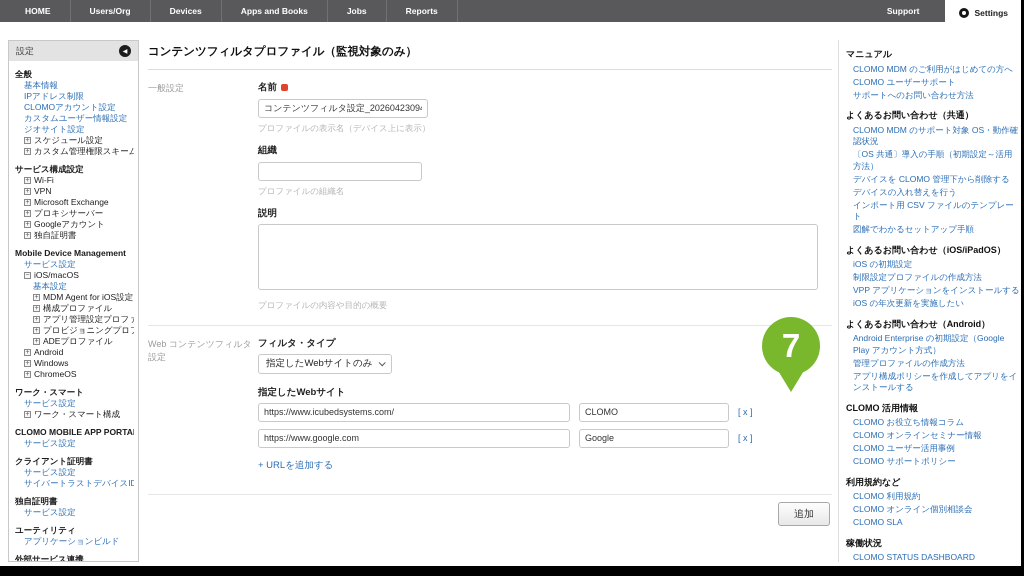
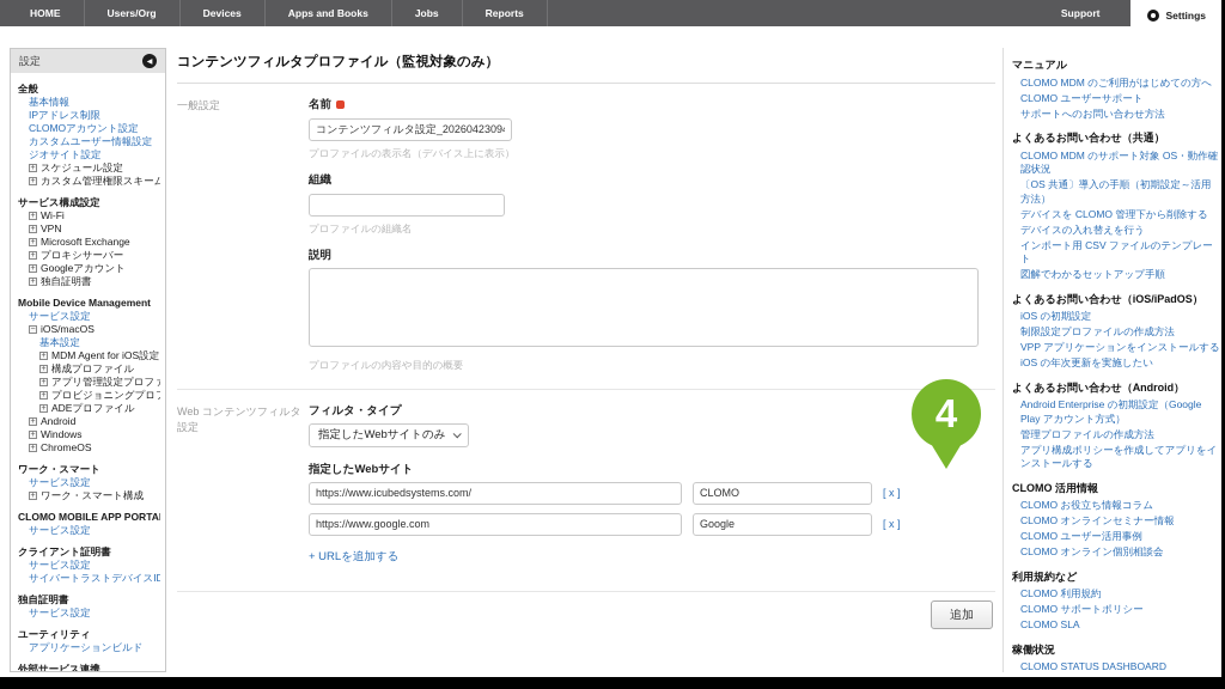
  HOME
  Users/Org
  Devices
  Apps and Books
  Jobs
  Reports
  Support
  Settings
  設定
  全般
  基本情報
  IPアドレス制限
  CLOMOアカウント設定
  カスタムユーザー情報設定
  ジオサイト設定
  スケジュール設定
  カスタム管理権限スキーム
  サービス構成設定
  Wi-Fi
  VPN
  Microsoft Exchange
  プロキシサーバー
  Googleアカウント
  独自証明書
  Mobile Device Management
  サービス設定
  iOS/macOS
  基本設定
  MDM Agent for iOS設定
  構成プロファイル
  アプリ管理設定プロファ
  プロビジョニングプロ
  ADEプロファイル
  Android
  Windows
  ChromeOS
  ワーク・スマート
  サービス設定
  ワーク・スマート構成
  CLOMO MOBILE APP PORTA
  サービス設定
  クライアント証明書
  サービス設定
  サイバートラストデバイスID
  独自証明書
  サービス設定
  ユーティリティ
  アプリケーションビルド
  外部サービス連携
  コンテンツフィルタプロファイル（監視対象のみ）
  一般設定
  名前
  コンテンツフィルタ設定_2026042309
  プロファイルの表示名（デバイス上に表示）
  組織
  プロファイルの組織名
  説明
  プロファイルの内容や目的の概要
  Web コンテンツフィルタ 設定
  フィルタ・タイプ
  指定したWebサイトのみ
  指定したWebサイト
  https://www.icubedsystems.com/
  CLOMO
  [ x ]
  https://www.google.com
  Google
  [ x ]
  + URLを追加する
  追加
- 7
+ 4
  マニュアル
  CLOMO MDM のご利用がはじめての方へ
  CLOMO ユーザーサポート
  サポートへのお問い合わせ方法
  よくあるお問い合わせ（共通）
  CLOMO MDM のサポート対象 OS・動作確認状況
  〔OS 共通〕導入の手順（初期設定～活用方法）
  デバイスを CLOMO 管理下から削除する
  デバイスの入れ替えを行う
  インポート用 CSV ファイルのテンプレート
  図解でわかるセットアップ手順
  よくあるお問い合わせ（iOS/iPadOS）
  iOS の初期設定
  制限設定プロファイルの作成方法
  VPP アプリケーションをインストールする
  iOS の年次更新を実施したい
  よくあるお問い合わせ（Android）
  Android Enterprise の初期設定（Google Play アカウント方式）
  管理プロファイルの作成方法
  アプリ構成ポリシーを作成してアプリをインストールする
  CLOMO 活用情報
  CLOMO お役立ち情報コラム
  CLOMO オンラインセミナー情報
  CLOMO ユーザー活用事例
- CLOMO サポートポリシー
+ CLOMO オンライン個別相談会
  利用規約など
  CLOMO 利用規約
- CLOMO オンライン個別相談会
+ CLOMO サポートポリシー
  CLOMO SLA
  稼働状況
  CLOMO STATUS DASHBOARD
